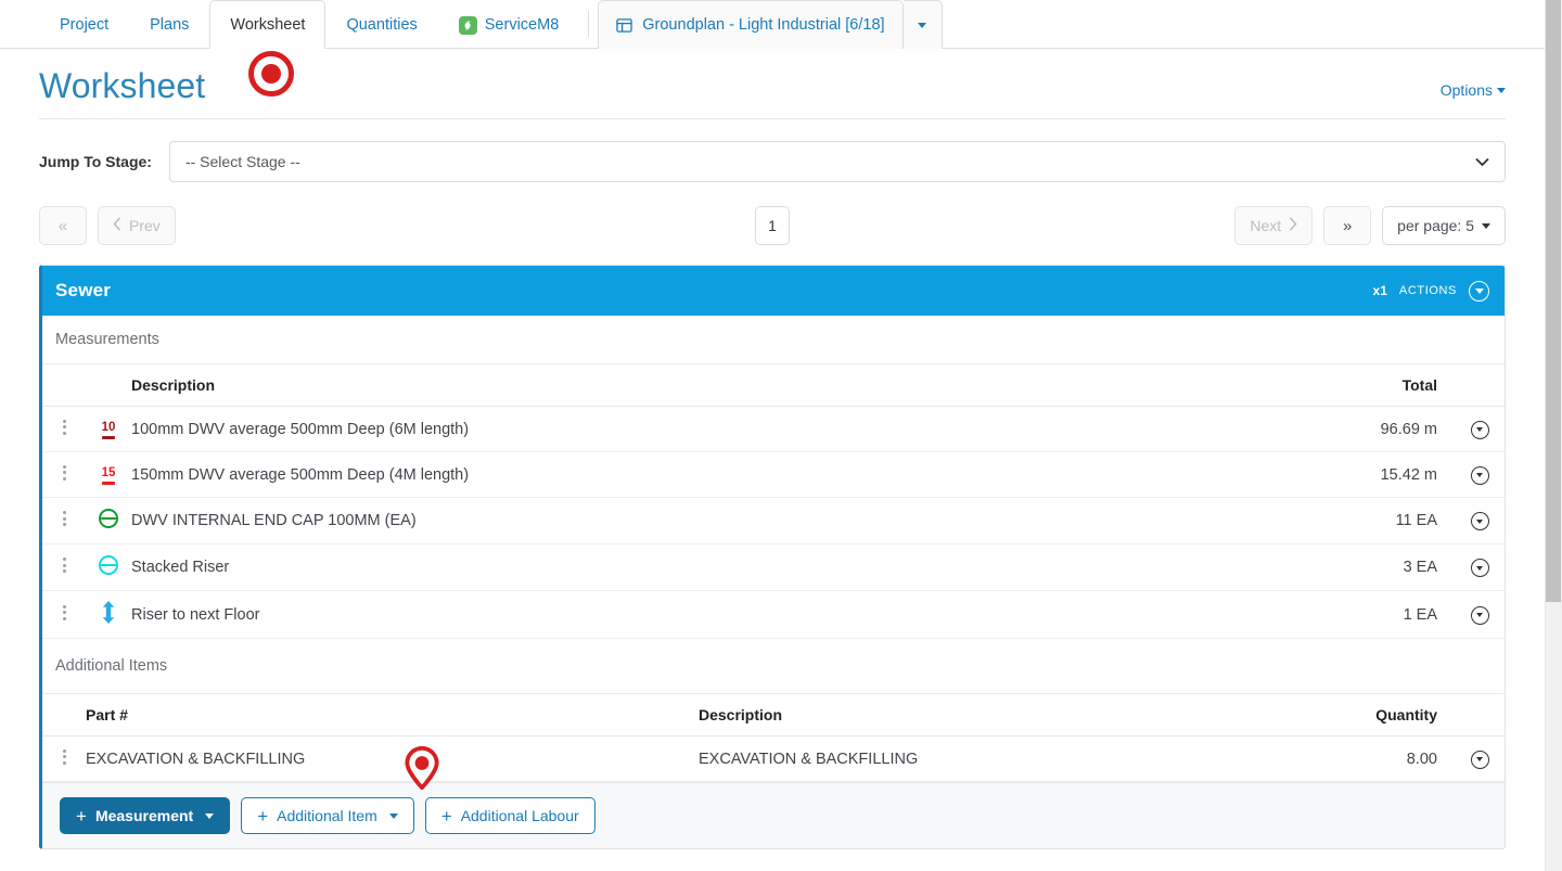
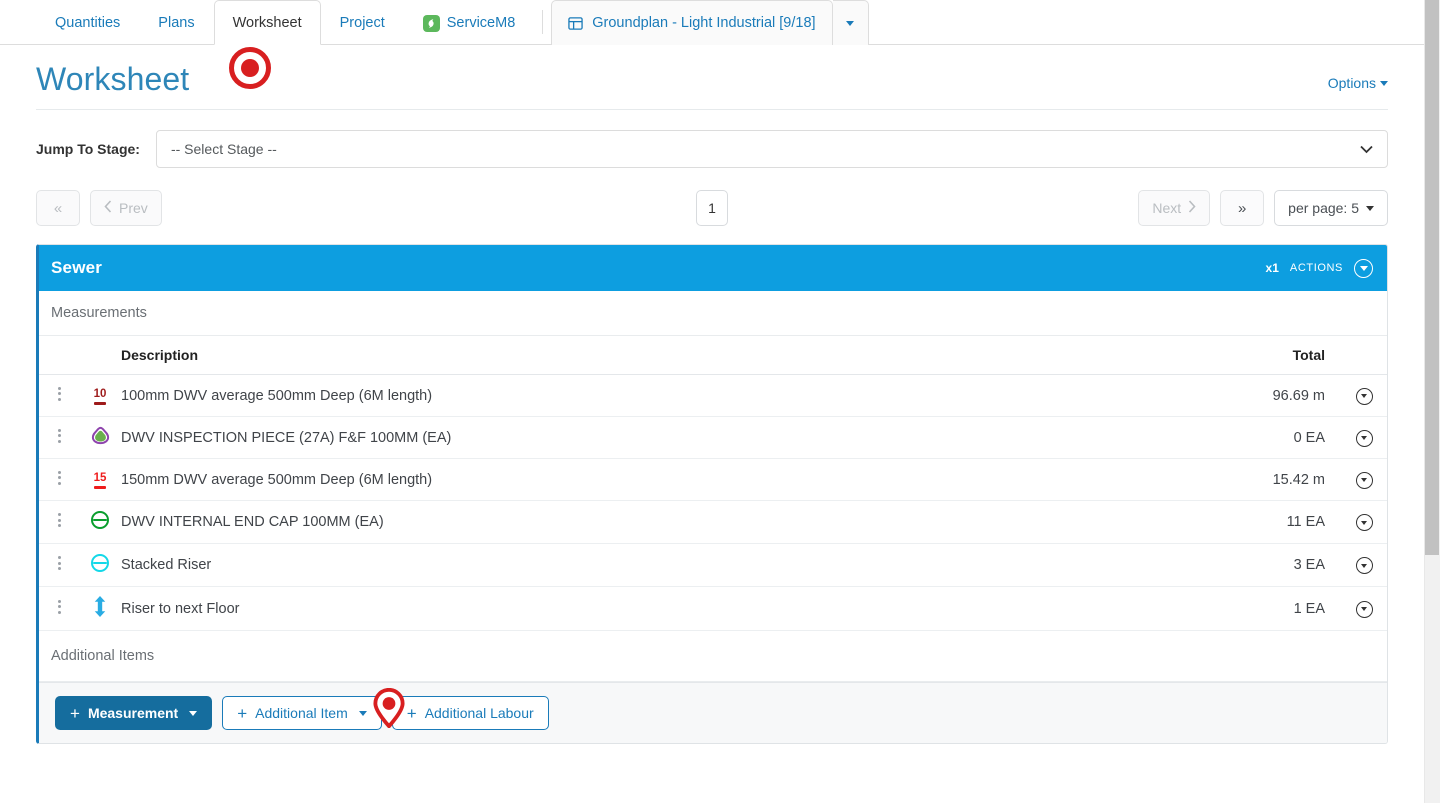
- Project
+ Quantities
  Plans
  Worksheet
- Quantities
+ Project
  ServiceM8
- Groundplan - Light Industrial [6/18]
+ Groundplan - Light Industrial [9/18]
  Worksheet
  Options
  Jump To Stage:
  -- Select Stage --
  «
  Prev
  1
  Next
  »
  per page: 5
  Sewer
  x1
  ACTIONS
  Measurements
  		Description	Total
  	10	100mm DWV average 500mm Deep (6M length)	96.69 m
+ 		DWV INSPECTION PIECE (27A) F&F 100MM (EA)	0 EA
- 	15	150mm DWV average 500mm Deep (4M length)	15.42 m
+ 	15	150mm DWV average 500mm Deep (6M length)	15.42 m
  		DWV INTERNAL END CAP 100MM (EA)	11 EA
  		Stacked Riser	3 EA
  		Riser to next Floor	1 EA
  Additional Items
- 	Part #	Description	Quantity
- 	EXCAVATION & BACKFILLING	EXCAVATION & BACKFILLING	8.00
  +
  Measurement
  +
  Additional Item
  +
  Additional Labour
